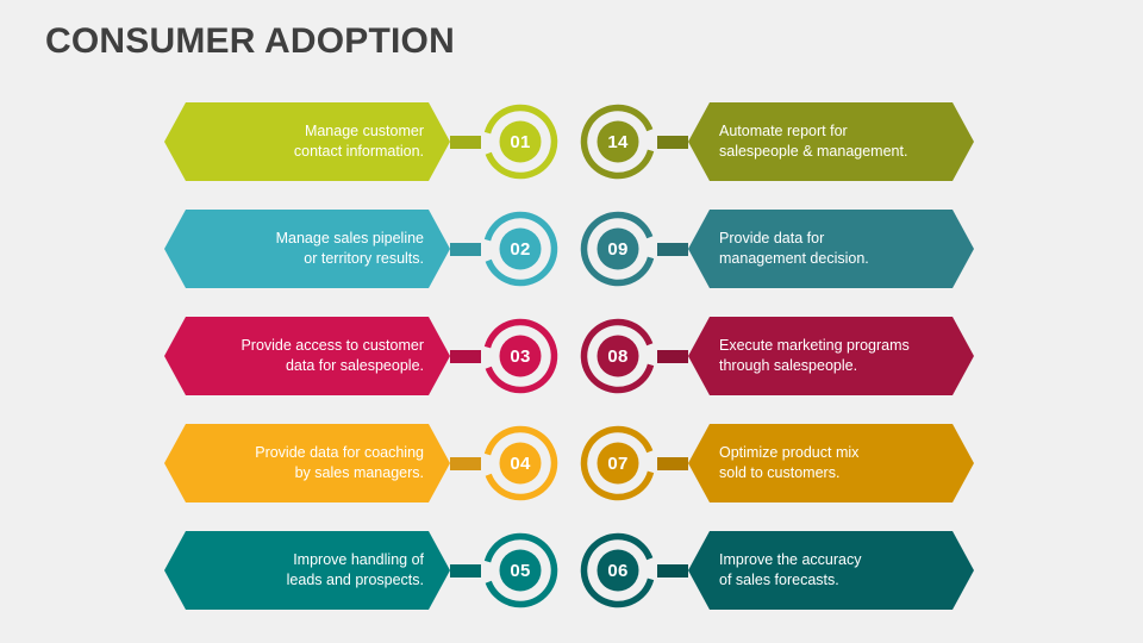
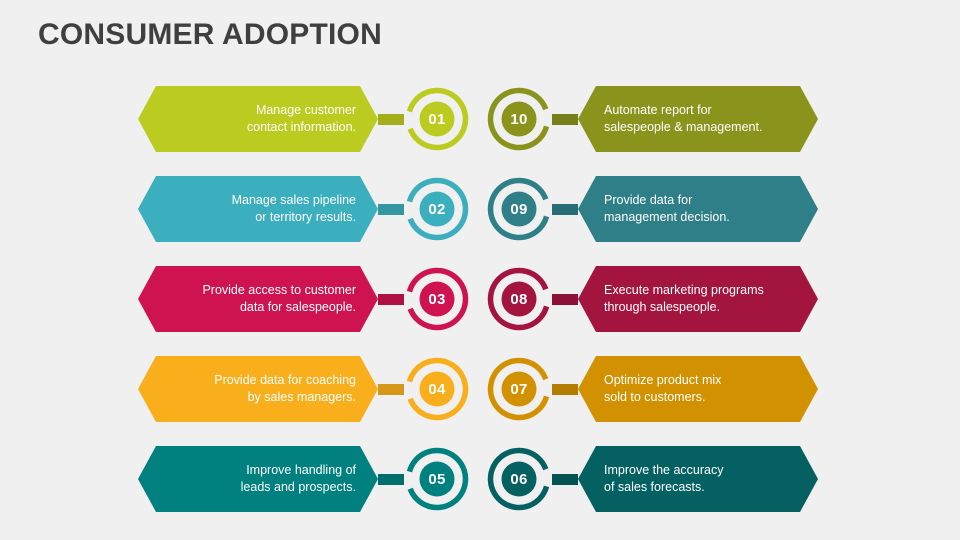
  CONSUMER ADOPTION
  Manage customer
  contact information.
  01
  Manage sales pipeline
  or territory results.
  02
  Provide access to customer
  data for salespeople.
  03
  Provide data for coaching
  by sales managers.
  04
  Improve handling of
  leads and prospects.
  05
- 14
+ 10
  Automate report for
  salespeople & management.
  09
  Provide data for
  management decision.
  08
  Execute marketing programs
  through salespeople.
  07
  Optimize product mix
  sold to customers.
  06
  Improve the accuracy
  of sales forecasts.
